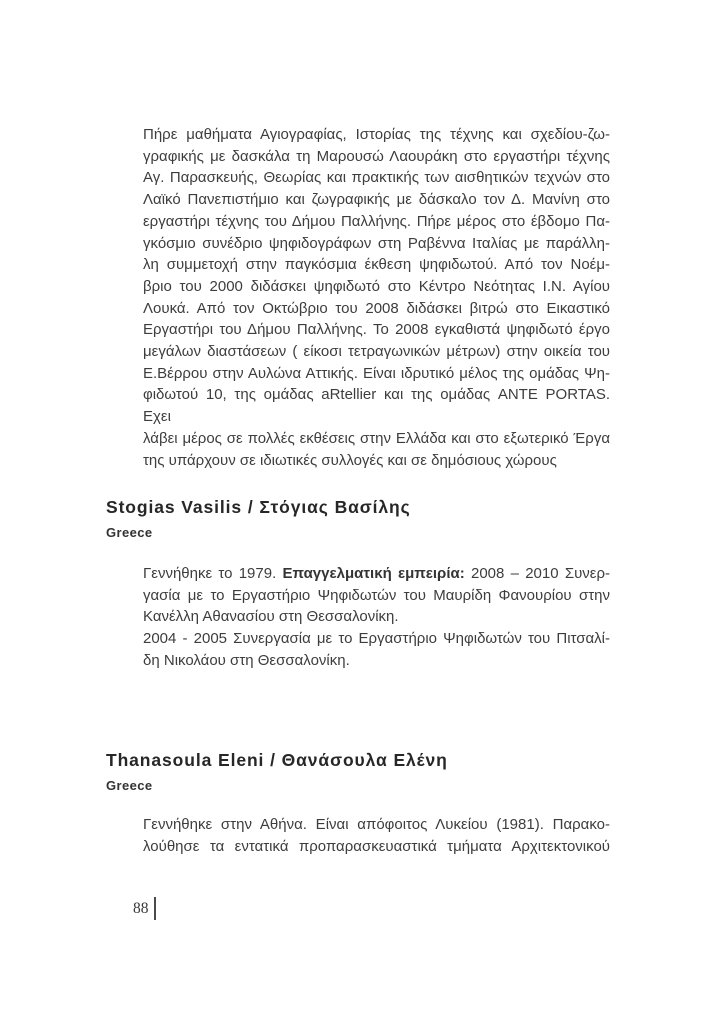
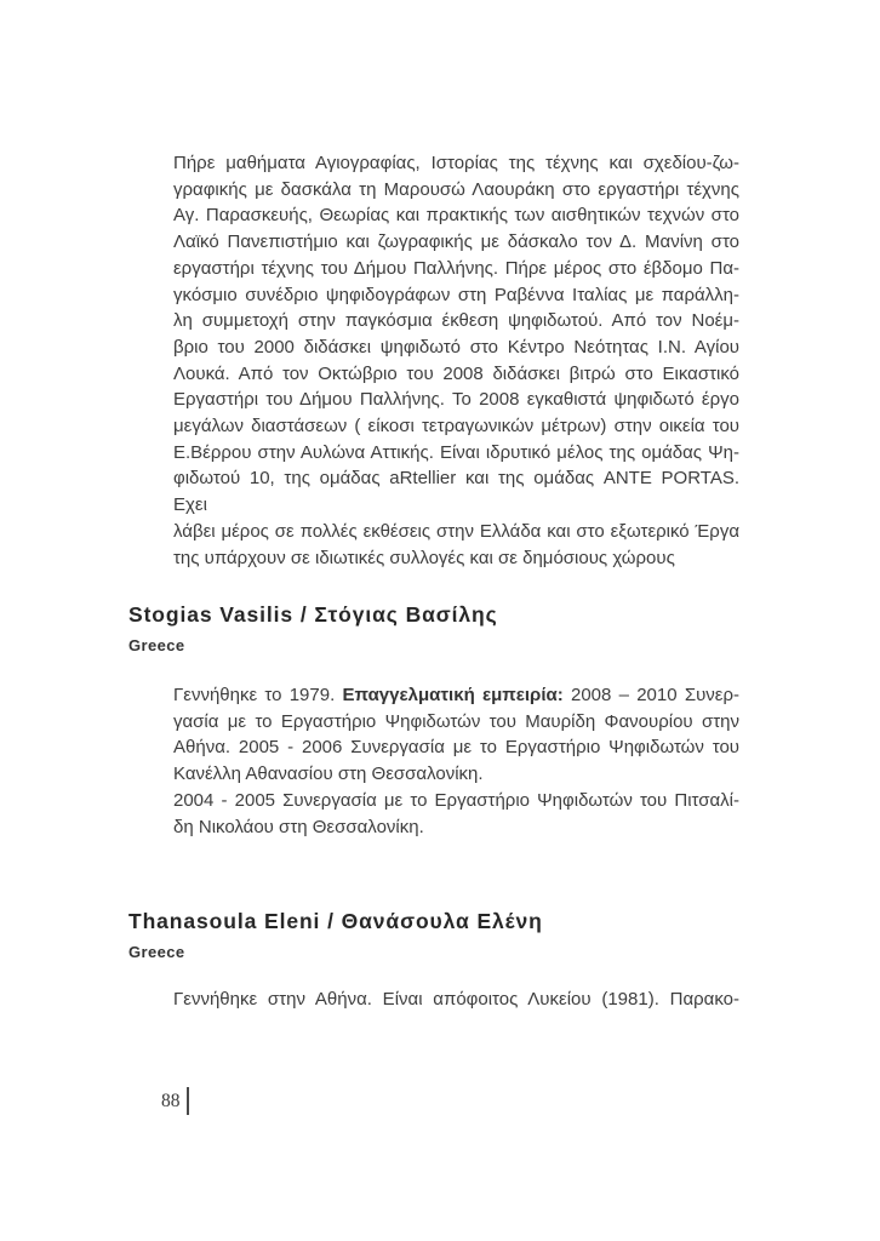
  Πήρε μαθήματα Αγιογραφίας, Ιστορίας της τέχνης και σχεδίου-ζω-
  γραφικής με δασκάλα τη Μαρουσώ Λαουράκη στο εργαστήρι τέχνης
  Αγ. Παρασκευής, Θεωρίας και πρακτικής των αισθητικών τεχνών στο
  Λαϊκό Πανεπιστήμιο και ζωγραφικής με δάσκαλο τον Δ. Μανίνη στο
  εργαστήρι τέχνης του Δήμου Παλλήνης. Πήρε μέρος στο έβδομο Πα-
  γκόσμιο συνέδριο ψηφιδογράφων στη Ραβέννα Ιταλίας με παράλλη-
  λη συμμετοχή στην παγκόσμια έκθεση ψηφιδωτού. Από τον Νοέμ-
  βριο του 2000 διδάσκει ψηφιδωτό στο Κέντρο Νεότητας Ι.Ν. Αγίου
  Λουκά. Από τον Οκτώβριο του 2008 διδάσκει βιτρώ στο Εικαστικό
  Εργαστήρι του Δήμου Παλλήνης. Το 2008 εγκαθιστά ψηφιδωτό έργο
  μεγάλων διαστάσεων ( είκοσι τετραγωνικών μέτρων) στην οικεία του
  Ε.Βέρρου στην Αυλώνα Αττικής. Είναι ιδρυτικό μέλος της ομάδας Ψη-
  φιδωτού 10, της ομάδας aRtellier και της ομάδας ANTE PORTAS. Εχει
  λάβει μέρος σε πολλές εκθέσεις στην Ελλάδα και στο εξωτερικό Έργα
  της υπάρχουν σε ιδιωτικές συλλογές και σε δημόσιους χώρους
  Stogias Vasilis / Στόγιας Βασίλης
  Greece
  Γεννήθηκε το 1979. Επαγγελματική εμπειρία: 2008 – 2010 Συνερ-
  γασία με το Εργαστήριο Ψηφιδωτών του Μαυρίδη Φανουρίου στην
+ Αθήνα. 2005 - 2006 Συνεργασία με το Εργαστήριο Ψηφιδωτών του
  Κανέλλη Αθανασίου στη Θεσσαλονίκη.
  2004 - 2005 Συνεργασία με το Εργαστήριο Ψηφιδωτών του Πιτσαλί-
  δη Νικολάου στη Θεσσαλονίκη.
  Thanasoula Eleni / Θανάσουλα Ελένη
  Greece
  Γεννήθηκε στην Αθήνα. Είναι απόφοιτος Λυκείου (1981). Παρακο-
- λούθησε τα εντατικά προπαρασκευαστικά τμήματα Αρχιτεκτονικού
  88
